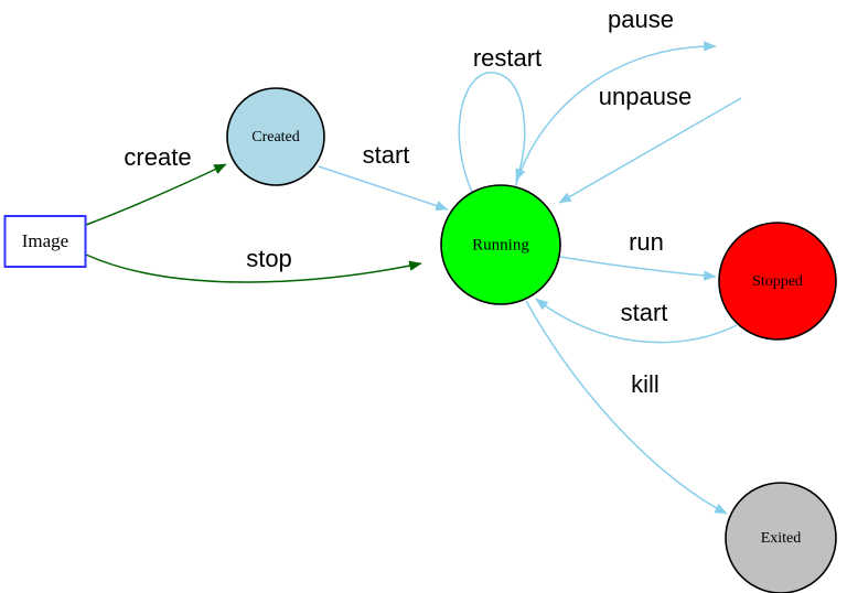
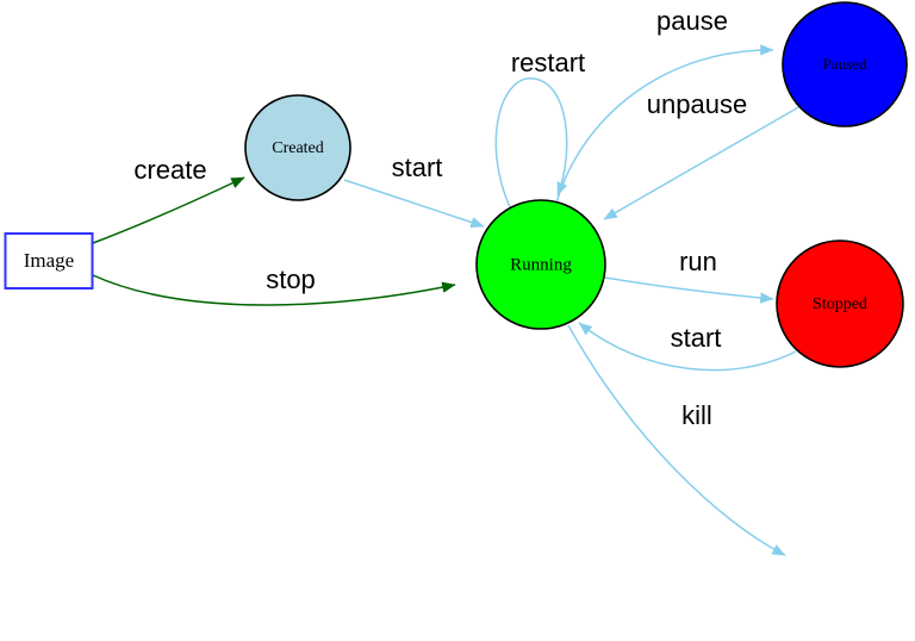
  Image
  Created
  Running
+ Paused
  Stopped
- Exited
  create
  stop
  start
  restart
  pause
  unpause
  run
  start
  kill
